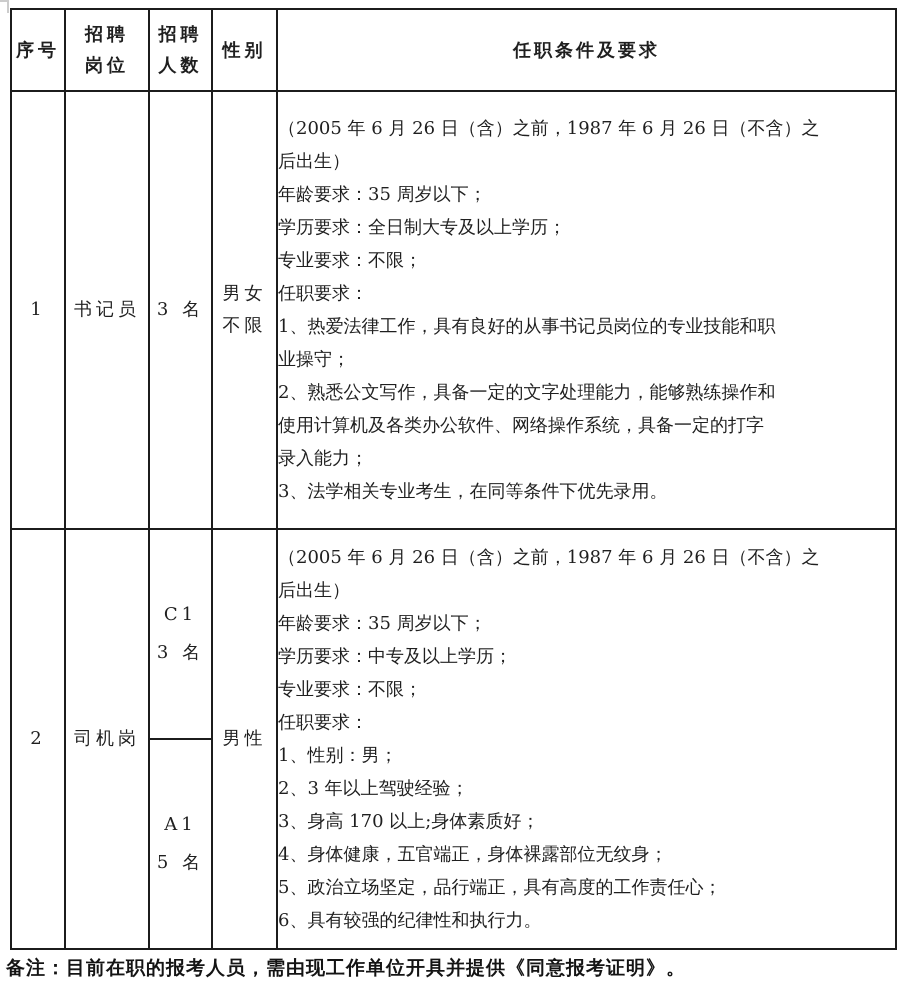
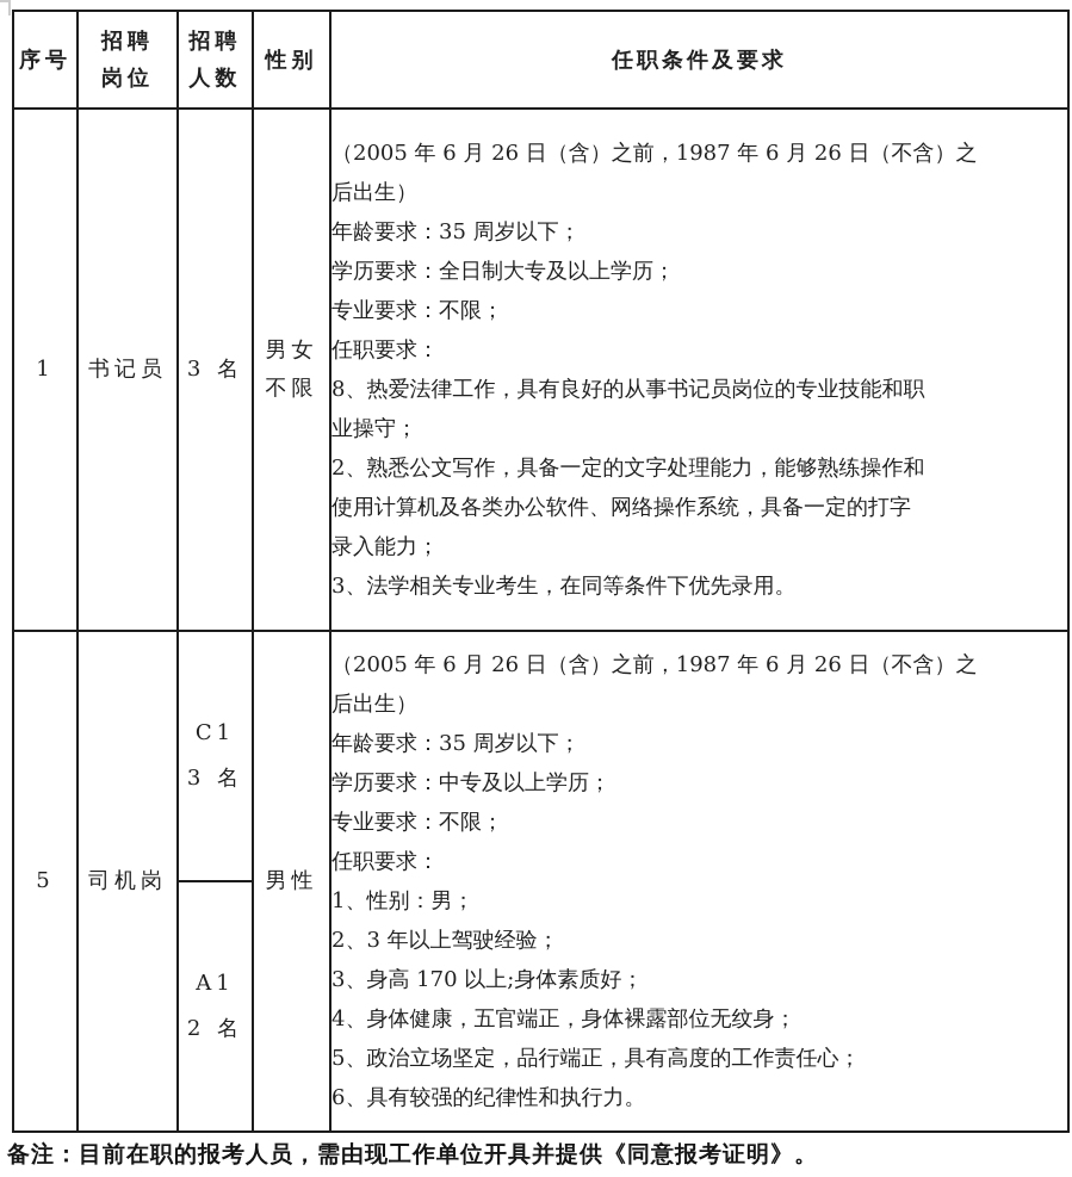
  序号	招聘 岗位	招聘 人数	性别	任职条件及要求
- 1	书记员	3 名	男女 不限	（2005 年 6 月 26 日（含）之前，1987 年 6 月 26 日（不含）之 后出生） 年龄要求：35 周岁以下； 学历要求：全日制大专及以上学历； 专业要求：不限； 任职要求： 1、热爱法律工作，具有良好的从事书记员岗位的专业技能和职 业操守； 2、熟悉公文写作，具备一定的文字处理能力，能够熟练操作和 使用计算机及各类办公软件、网络操作系统，具备一定的打字 录入能力； 3、法学相关专业考生，在同等条件下优先录用。
+ 1	书记员	3 名	男女 不限	（2005 年 6 月 26 日（含）之前，1987 年 6 月 26 日（不含）之 后出生） 年龄要求：35 周岁以下； 学历要求：全日制大专及以上学历； 专业要求：不限； 任职要求： 8、热爱法律工作，具有良好的从事书记员岗位的专业技能和职 业操守； 2、熟悉公文写作，具备一定的文字处理能力，能够熟练操作和 使用计算机及各类办公软件、网络操作系统，具备一定的打字 录入能力； 3、法学相关专业考生，在同等条件下优先录用。
- 2	司机岗	C1 3 名	男性	（2005 年 6 月 26 日（含）之前，1987 年 6 月 26 日（不含）之 后出生） 年龄要求：35 周岁以下； 学历要求：中专及以上学历； 专业要求：不限； 任职要求： 1、性别：男； 2、3 年以上驾驶经验； 3、身高 170 以上;身体素质好； 4、身体健康，五官端正，身体裸露部位无纹身； 5、政治立场坚定，品行端正，具有高度的工作责任心； 6、具有较强的纪律性和执行力。
+ 5	司机岗	C1 3 名	男性	（2005 年 6 月 26 日（含）之前，1987 年 6 月 26 日（不含）之 后出生） 年龄要求：35 周岁以下； 学历要求：中专及以上学历； 专业要求：不限； 任职要求： 1、性别：男； 2、3 年以上驾驶经验； 3、身高 170 以上;身体素质好； 4、身体健康，五官端正，身体裸露部位无纹身； 5、政治立场坚定，品行端正，具有高度的工作责任心； 6、具有较强的纪律性和执行力。
- A1 5 名
+ A1 2 名
  备注：目前在职的报考人员，需由现工作单位开具并提供《同意报考证明》。
